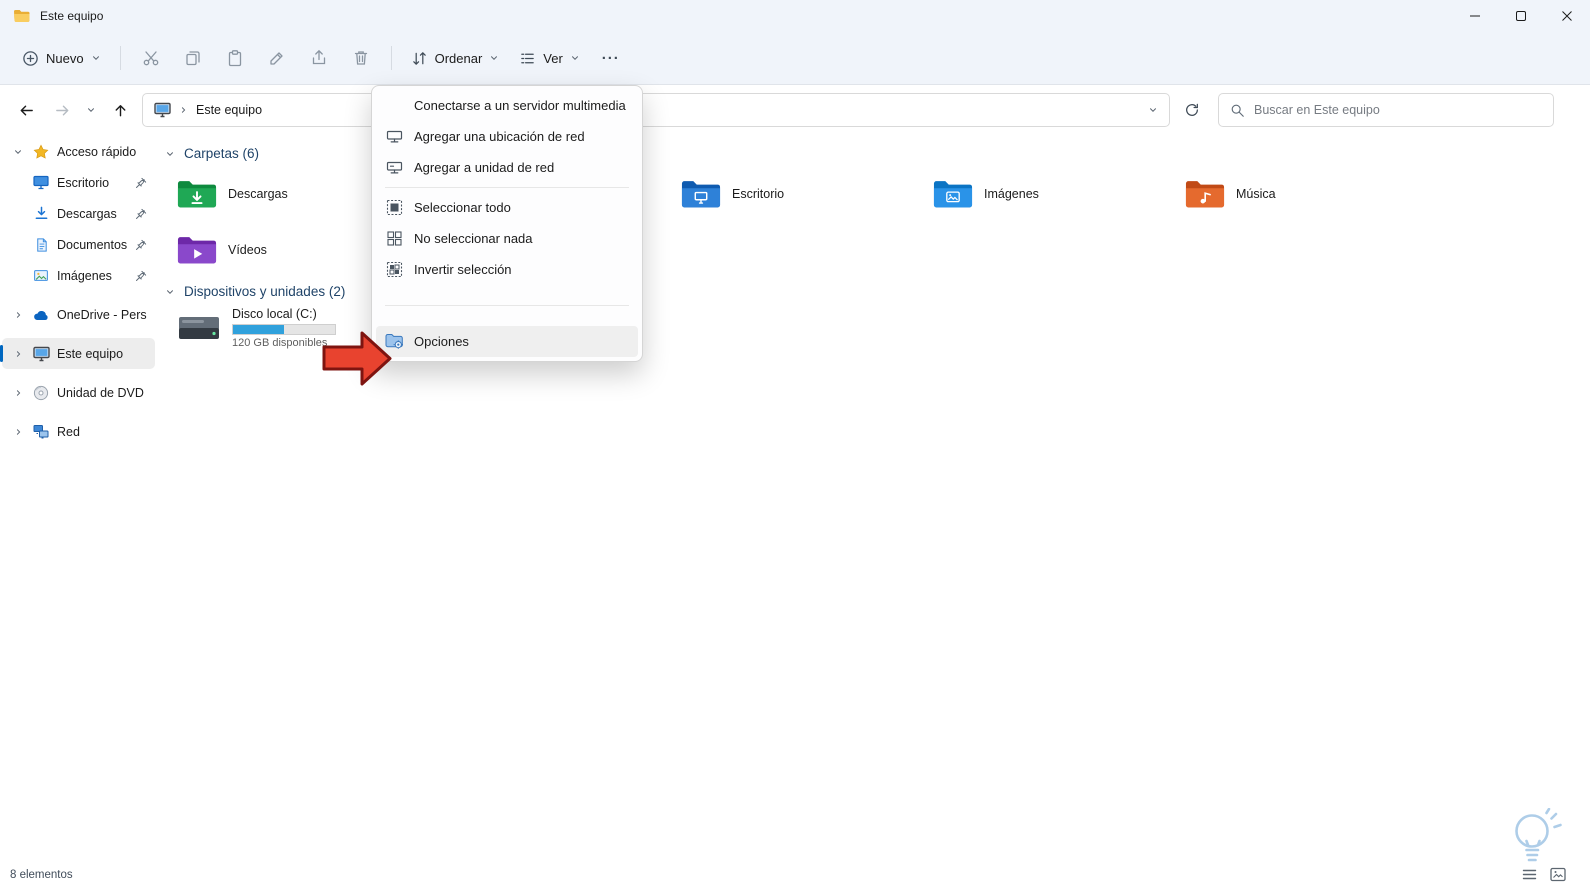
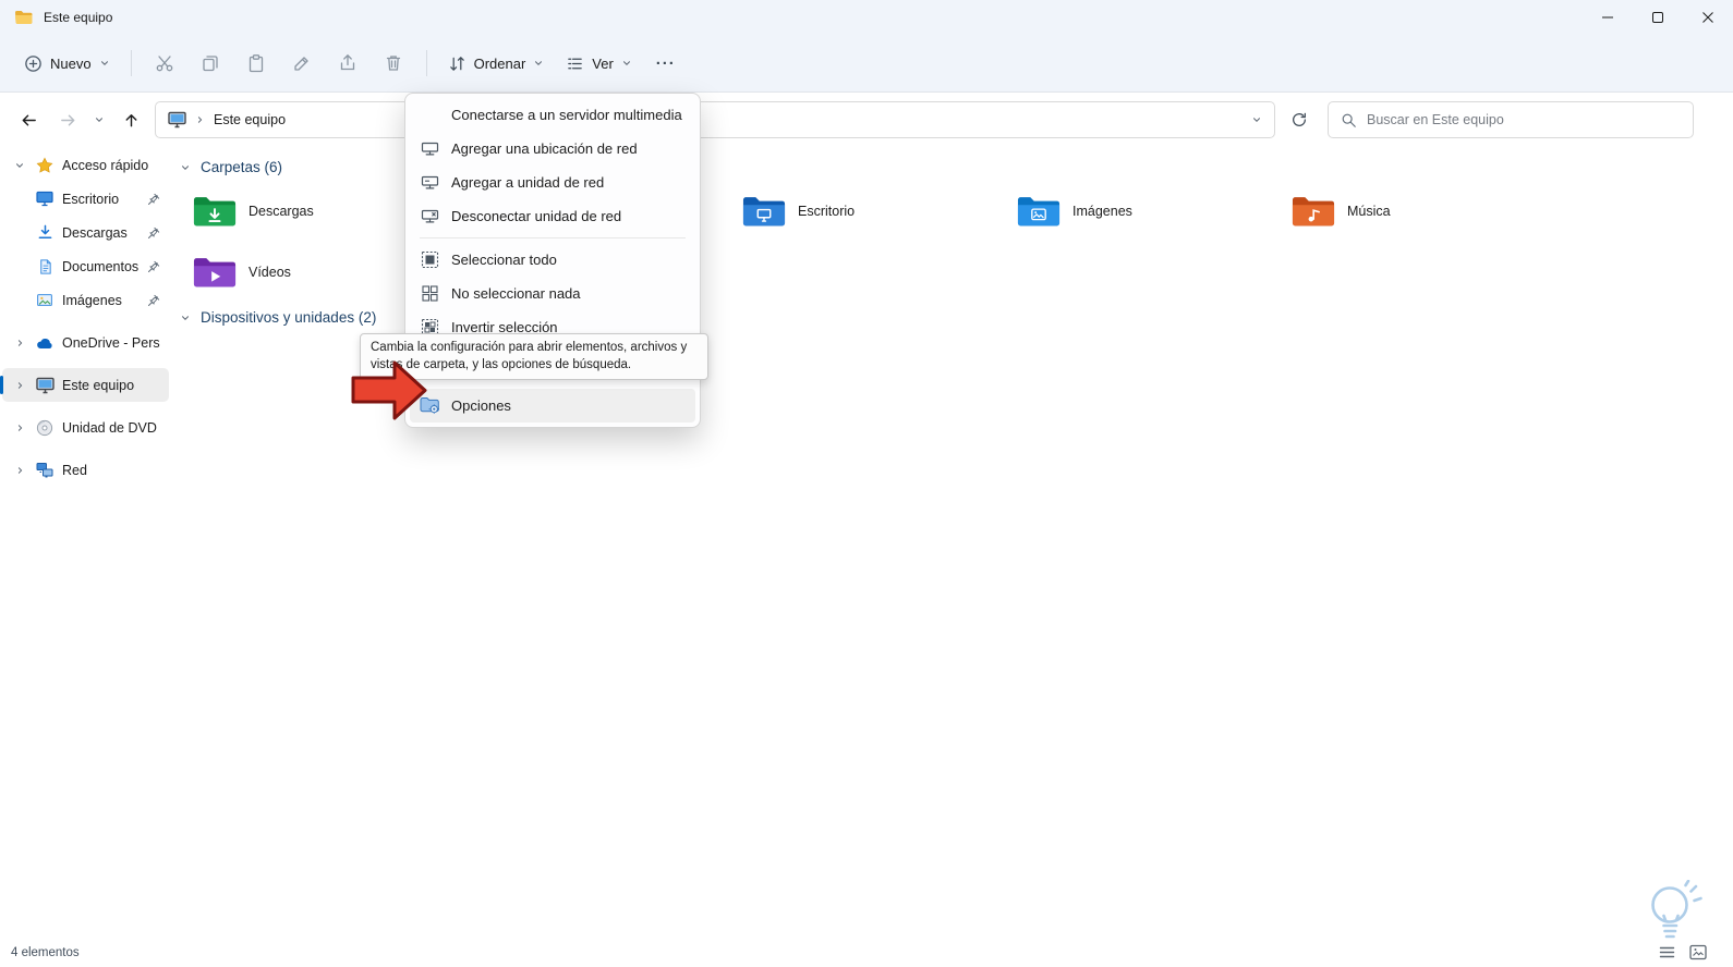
  Este equipo
  Nuevo
  Ordenar
  Ver
  ···
  Este equipo
  Buscar en Este equipo
  Acceso rápido
  Escritorio
  Descargas
  Documentos
  Imágenes
  OneDrive - Pers
  Este equipo
  Unidad de DVD
  Red
  Carpetas (6)
  Descargas
  Escritorio
  Imágenes
  Música
  Vídeos
  Dispositivos y unidades (2)
- Disco local (C:)
- 120 GB disponibles
- 8 elementos
+ 4 elementos
  Conectarse a un servidor multimedia
  Agregar una ubicación de red
  Agregar a unidad de red
+ Desconectar unidad de red
  Seleccionar todo
  No seleccionar nada
  Invertir selección
  Opciones
+ Cambia la configuración para abrir elementos, archivos y vistas de carpeta, y las opciones de búsqueda.
